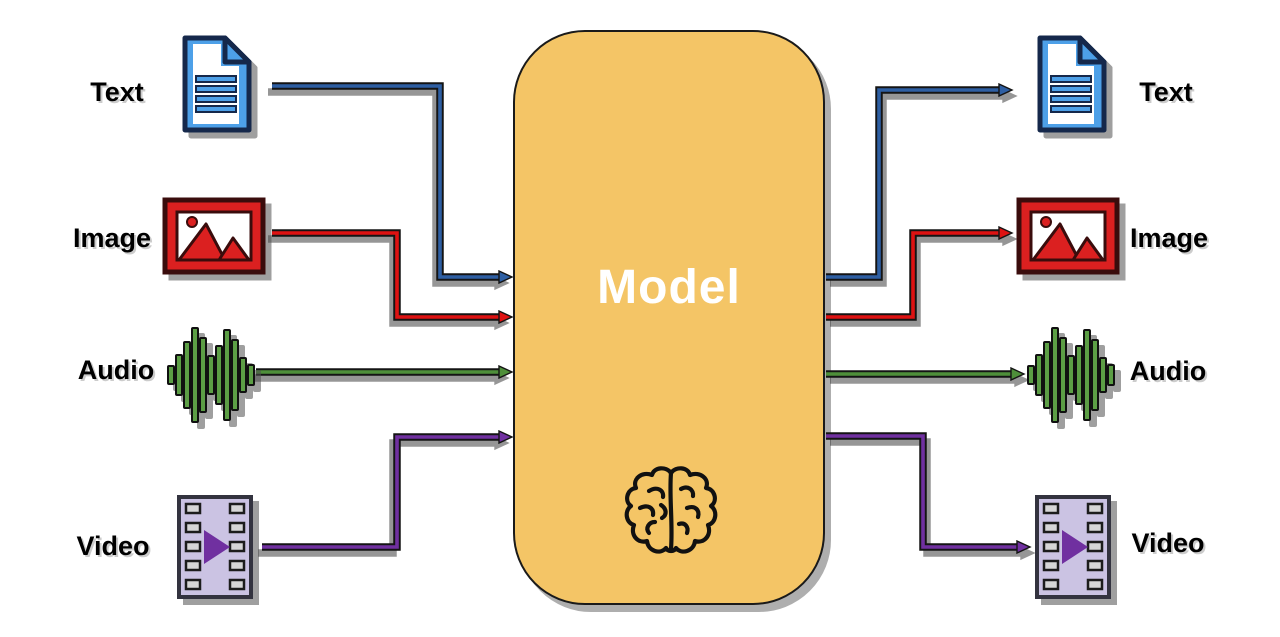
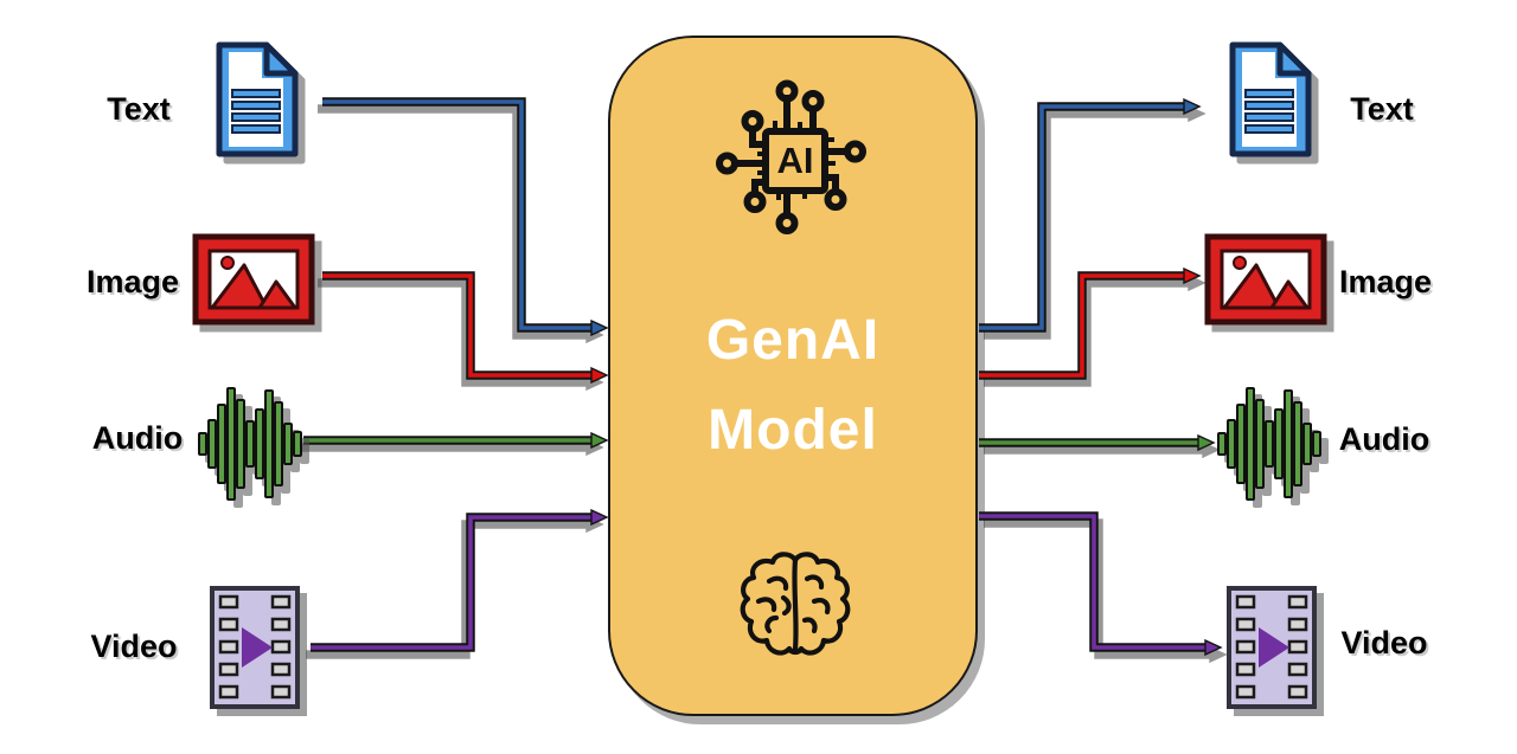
+ AI
+ GenAI
  Model
  Text
  Image
  Audio
  Video
  Text
  Image
  Audio
  Video
